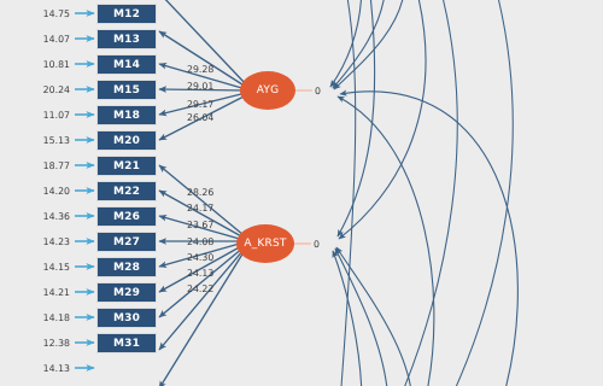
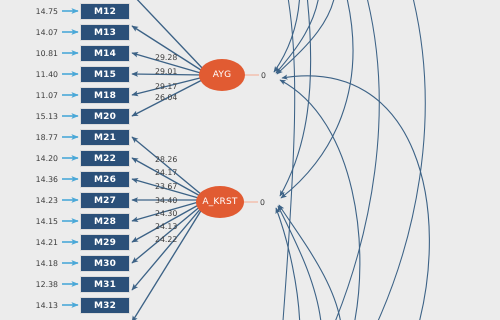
  14.75
  14.07
  10.81
- 20.24
+ 11.40
  11.07
  15.13
  18.77
  14.20
  14.36
  14.23
  14.15
  14.21
  14.18
  12.38
  14.13
  M12
  M13
  M14
  M15
  M18
  M20
  M21
  M22
  M26
  M27
  M28
  M29
  M30
  M31
+ M32
  29.28
  29.01
  29.17
  26.04
  28.26
  24.17
  23.67
- 24.08
+ 34.40
  24.30
  24.13
  24.22
  AYG
  A_KRST
  0
  0
